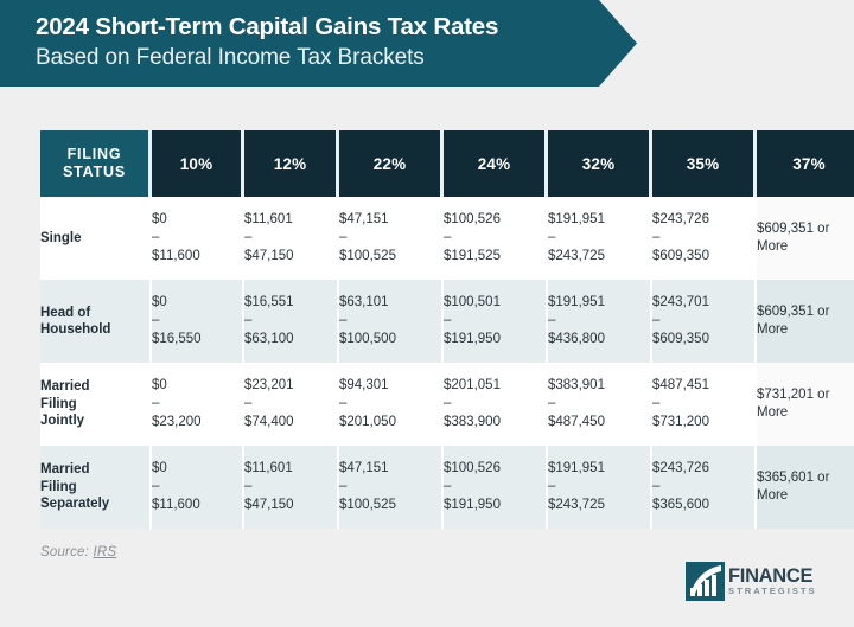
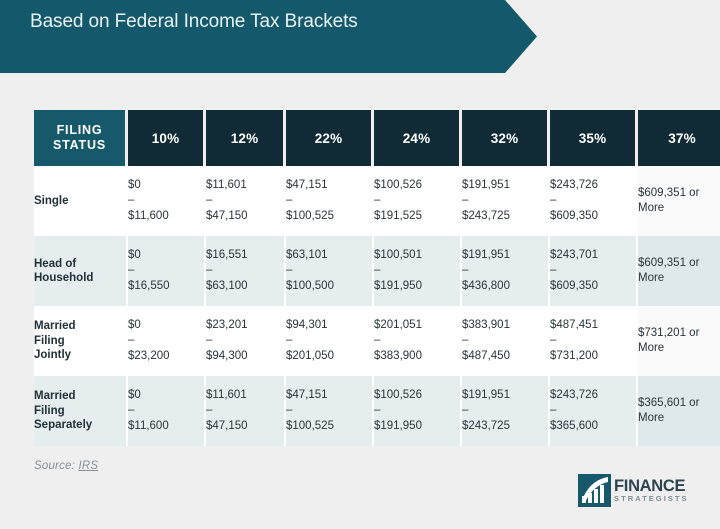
- 2024 Short-Term Capital Gains Tax Rates
  Based on Federal Income Tax Brackets
  FILING STATUS	10%	12%	22%	24%	32%	35%	37%
  Single	$0 – $11,600	$11,601 – $47,150	$47,151 – $100,525	$100,526 – $191,525	$191,951 – $243,725	$243,726 – $609,350	$609,351 or More
  Head of Household	$0 – $16,550	$16,551 – $63,100	$63,101 – $100,500	$100,501 – $191,950	$191,951 – $436,800	$243,701 – $609,350	$609,351 or More
- Married Filing Jointly	$0 – $23,200	$23,201 – $74,400	$94,301 – $201,050	$201,051 – $383,900	$383,901 – $487,450	$487,451 – $731,200	$731,201 or More
+ Married Filing Jointly	$0 – $23,200	$23,201 – $94,300	$94,301 – $201,050	$201,051 – $383,900	$383,901 – $487,450	$487,451 – $731,200	$731,201 or More
  Married Filing Separately	$0 – $11,600	$11,601 – $47,150	$47,151 – $100,525	$100,526 – $191,950	$191,951 – $243,725	$243,726 – $365,600	$365,601 or More
  Source: IRS
  FINANCE
  STRATEGISTS
